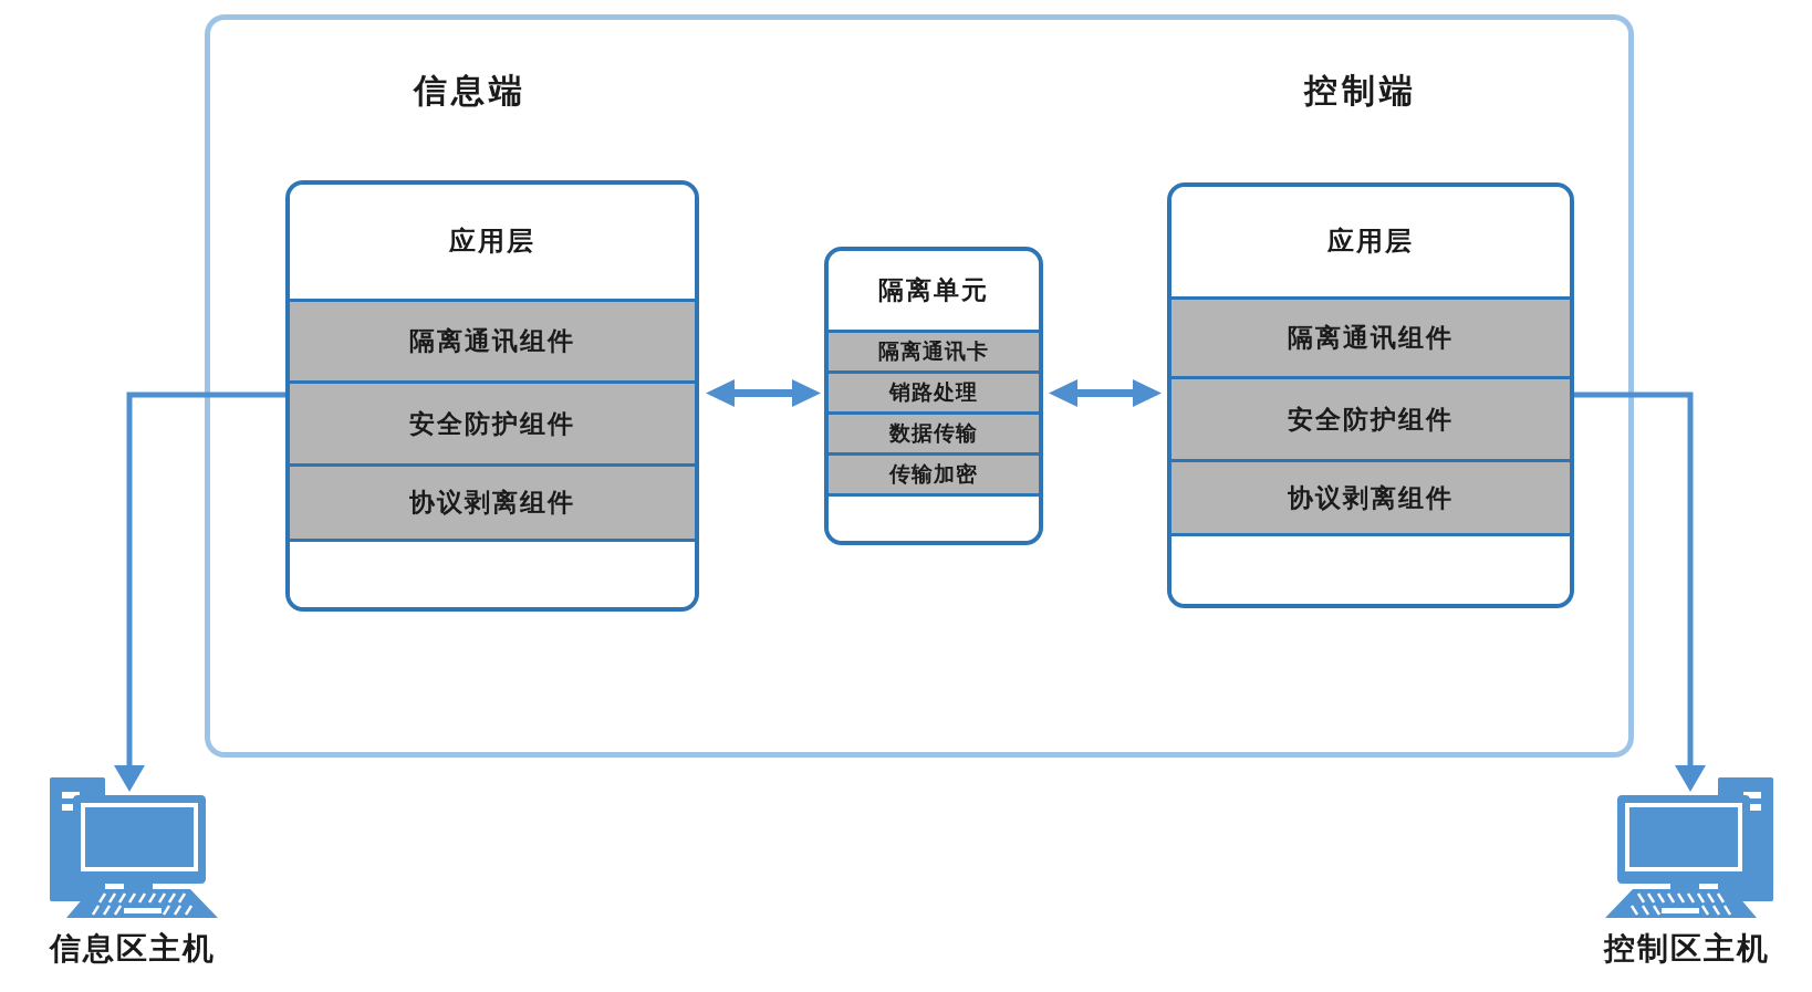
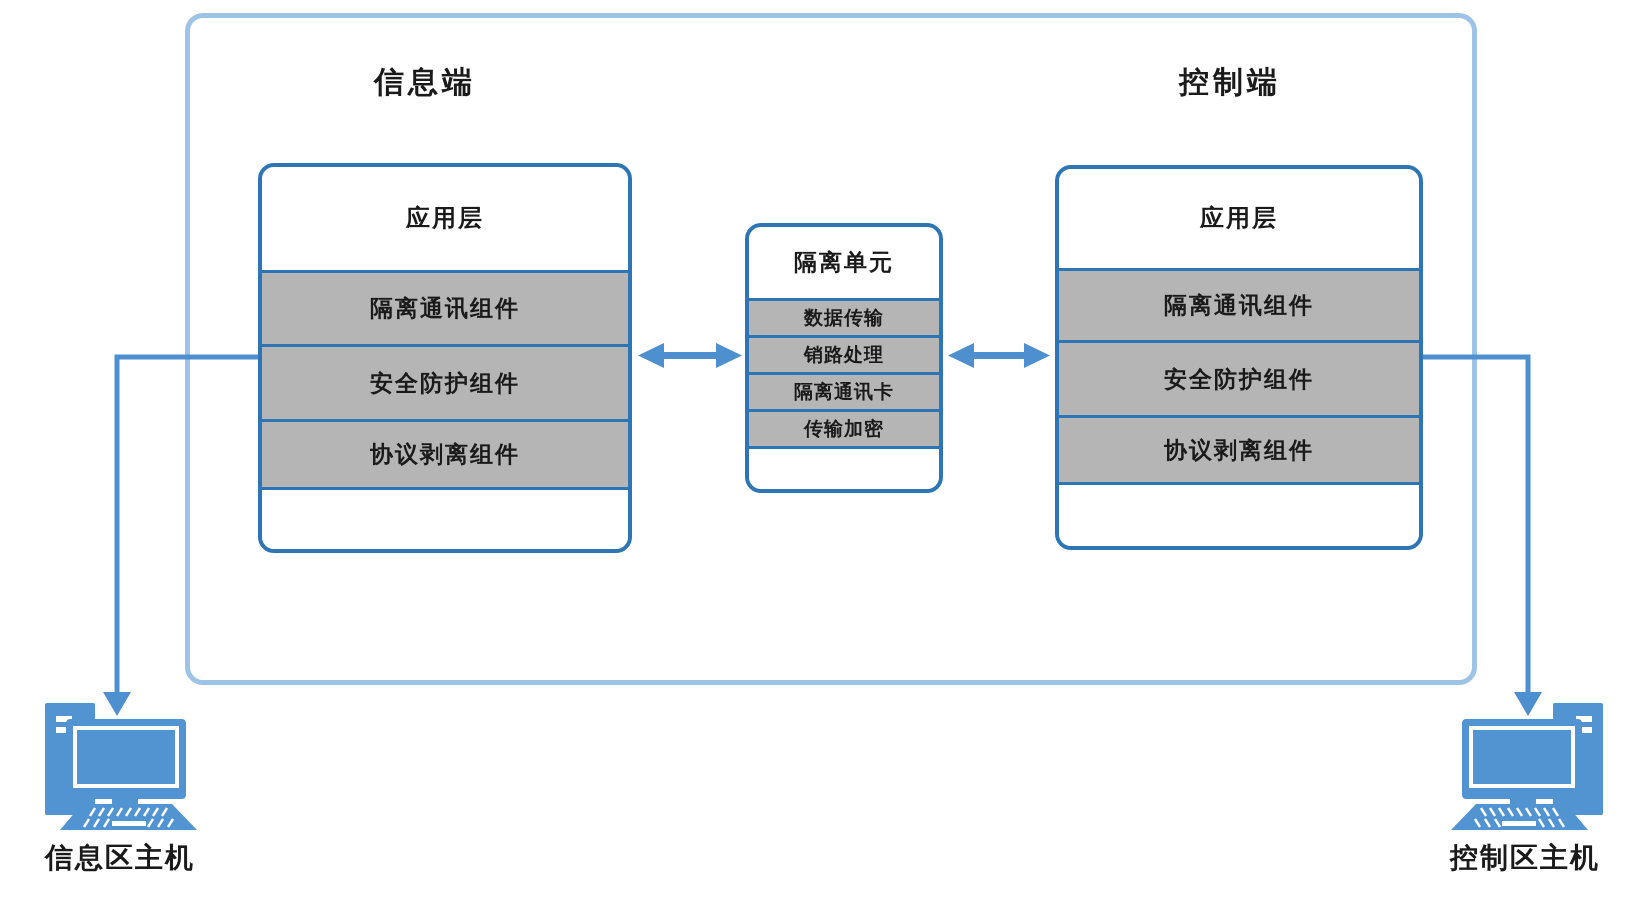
  信息端
  控制端
  应用层
  隔离通讯组件
  安全防护组件
  协议剥离组件
  隔离单元
- 隔离通讯卡
+ 数据传输
  销路处理
- 数据传输
+ 隔离通讯卡
  传输加密
  应用层
  隔离通讯组件
  安全防护组件
  协议剥离组件
  信息区主机
  控制区主机
